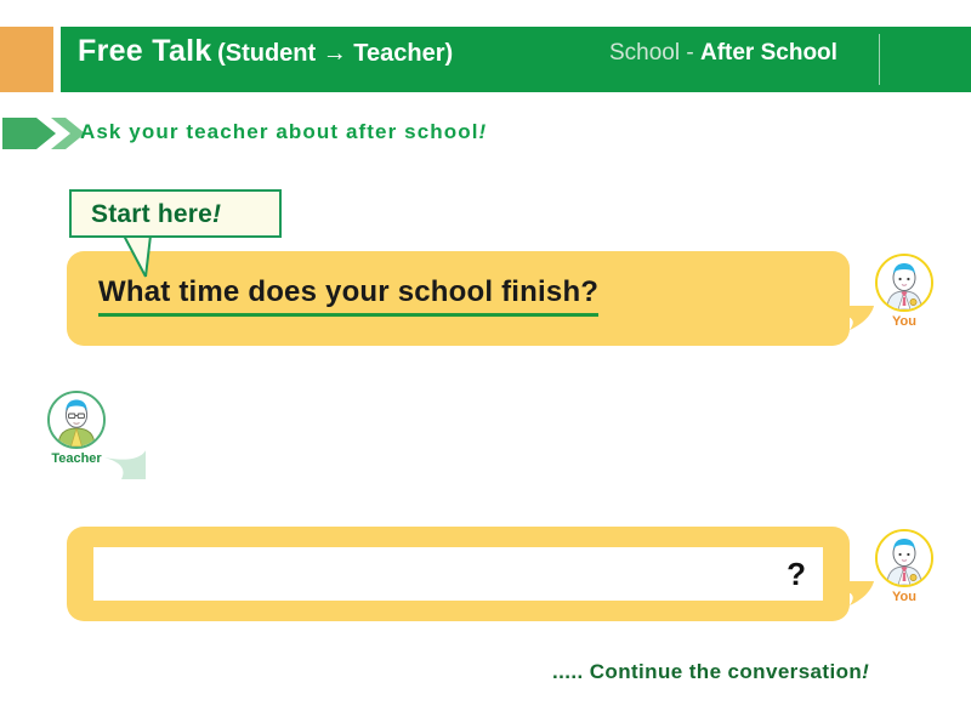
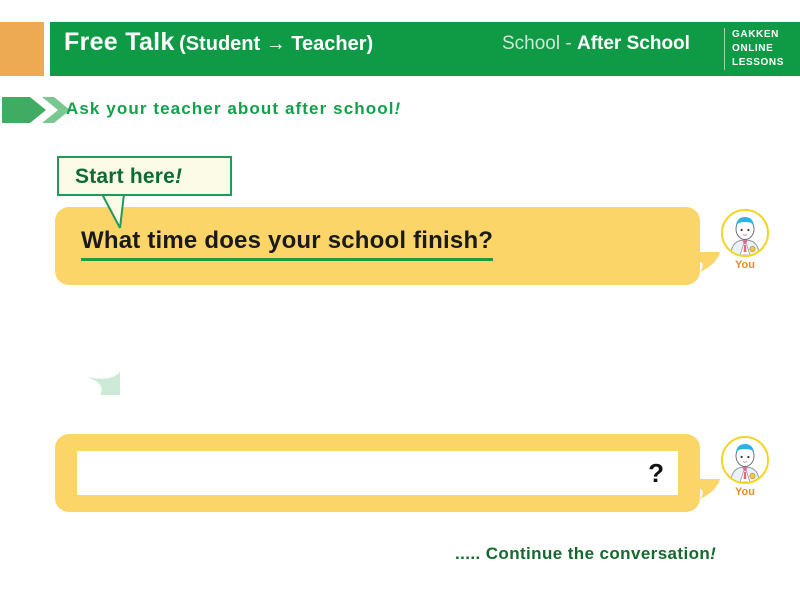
  Free Talk (Student → Teacher)
  School - After School
+ GAKKEN
+ ONLINE
+ LESSONS
  Ask your teacher about after school!
  Start here!
  What time does your school finish?
  You
- Teacher
  ?
  You
  ..... Continue the conversation!
